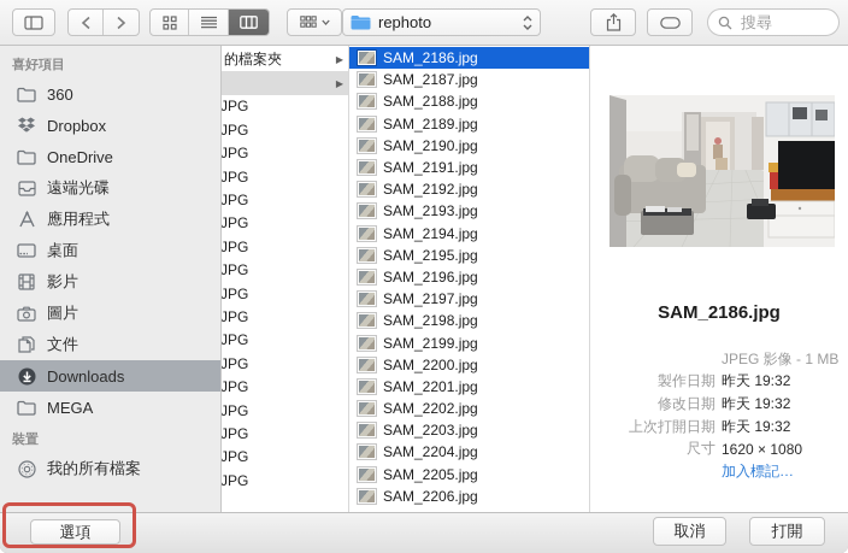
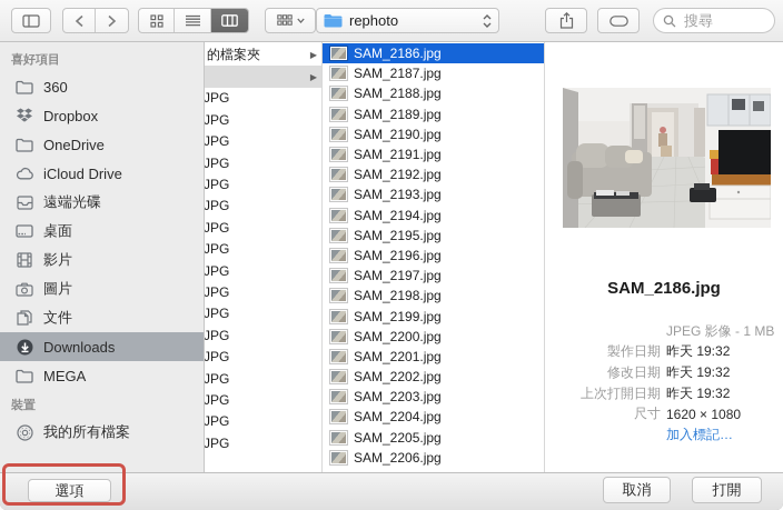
  rephoto
  搜尋
  喜好項目
  360
  Dropbox
  OneDrive
+ iCloud Drive
  遠端光碟
- 應用程式
  桌面
  影片
  圖片
  文件
  Downloads
  MEGA
  裝置
  我的所有檔案
  的檔案夾
  ▶
  ▶
  JPG
  JPG
  JPG
  JPG
  JPG
  JPG
  JPG
  JPG
  JPG
  JPG
  JPG
  JPG
  JPG
  JPG
  JPG
  JPG
  JPG
  SAM_2186.jpg
  SAM_2187.jpg
  SAM_2188.jpg
  SAM_2189.jpg
  SAM_2190.jpg
  SAM_2191.jpg
  SAM_2192.jpg
  SAM_2193.jpg
  SAM_2194.jpg
  SAM_2195.jpg
  SAM_2196.jpg
  SAM_2197.jpg
  SAM_2198.jpg
  SAM_2199.jpg
  SAM_2200.jpg
  SAM_2201.jpg
  SAM_2202.jpg
  SAM_2203.jpg
  SAM_2204.jpg
  SAM_2205.jpg
  SAM_2206.jpg
  SAM_2186.jpg
  JPEG 影像 - 1 MB
  製作日期
  昨天 19:32
  修改日期
  昨天 19:32
  上次打開日期
  昨天 19:32
  尺寸
  1620 × 1080
  加入標記…
  選項
  取消
  打開
